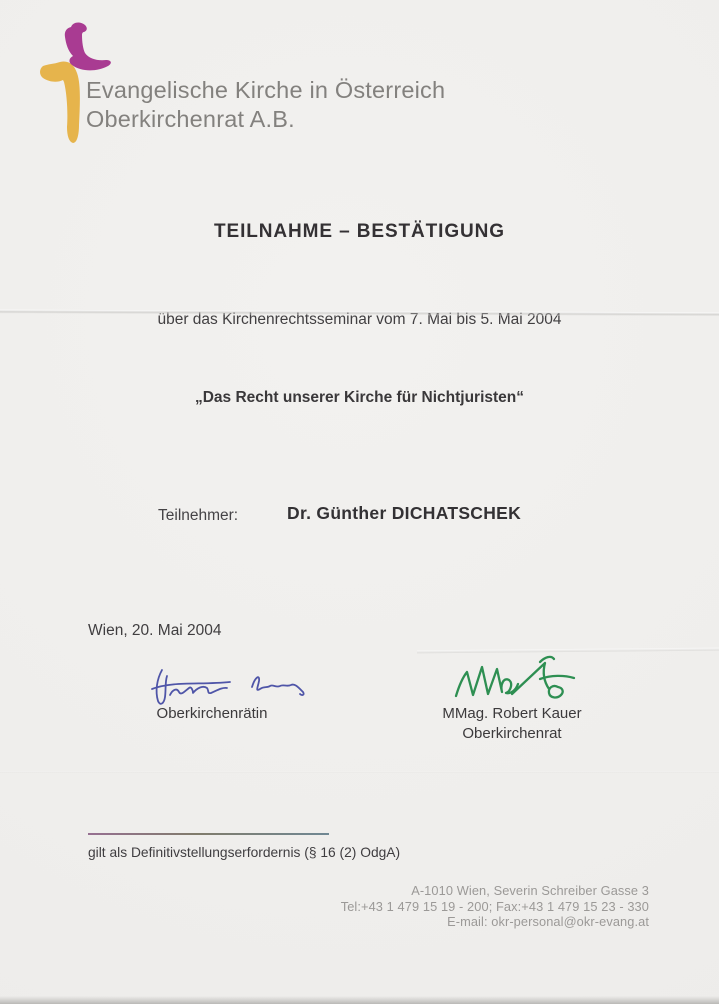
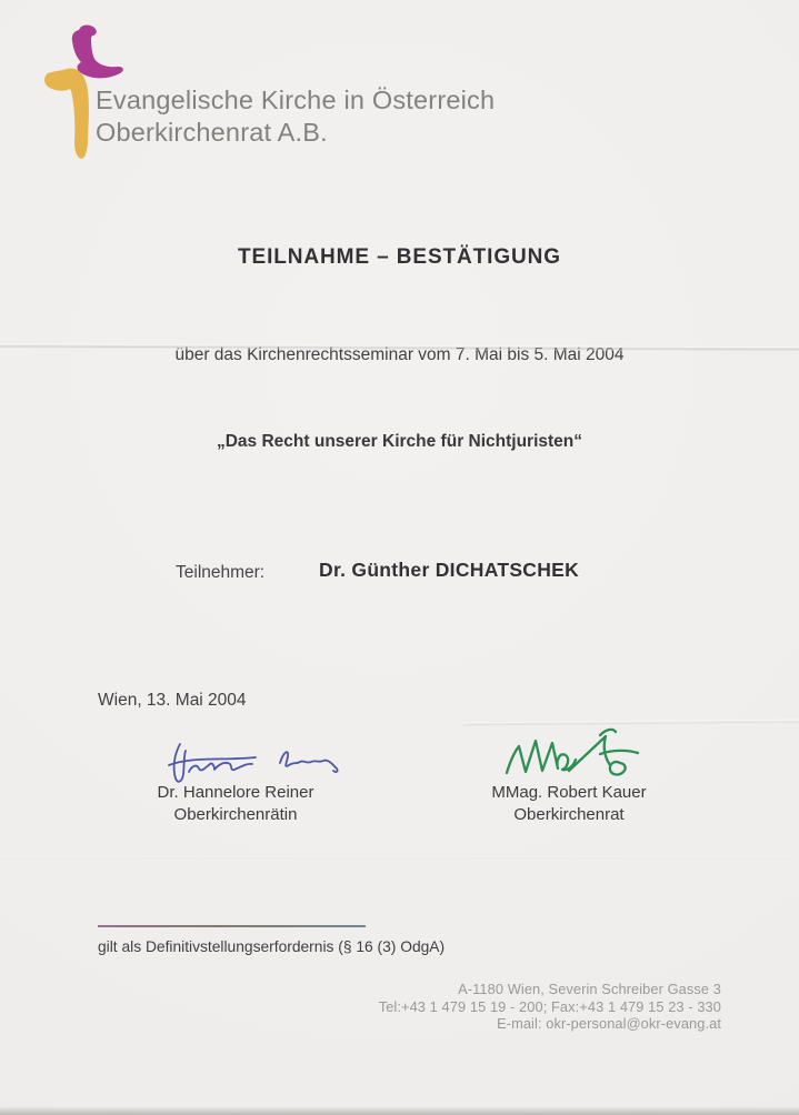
  Evangelische Kirche in Österreich
  Oberkirchenrat A.B.
  TEILNAHME – BESTÄTIGUNG
  über das Kirchenrechtsseminar vom 7. Mai bis 5. Mai 2004
  „Das Recht unserer Kirche für Nichtjuristen“
  Teilnehmer:
  Dr. Günther DICHATSCHEK
- Wien, 20. Mai 2004
+ Wien, 13. Mai 2004
+ Dr. Hannelore Reiner
  Oberkirchenrätin
  MMag. Robert Kauer
  Oberkirchenrat
- gilt als Definitivstellungserfordernis (§ 16 (2) OdgA)
+ gilt als Definitivstellungserfordernis (§ 16 (3) OdgA)
- A-1010 Wien, Severin Schreiber Gasse 3
+ A-1180 Wien, Severin Schreiber Gasse 3
  Tel:+43 1 479 15 19 - 200; Fax:+43 1 479 15 23 - 330
  E-mail: okr-personal@okr-evang.at
